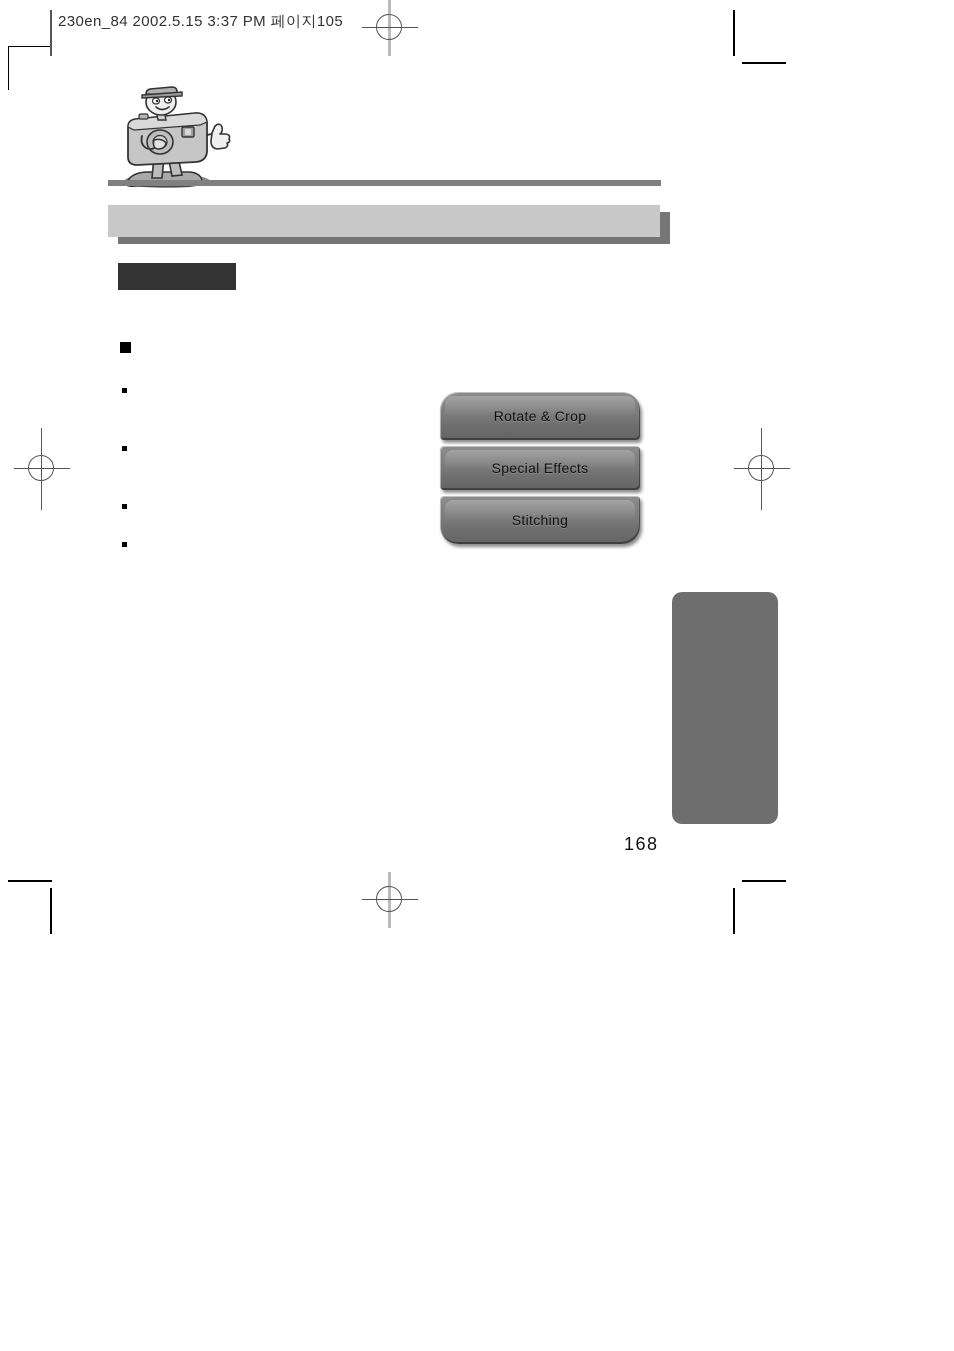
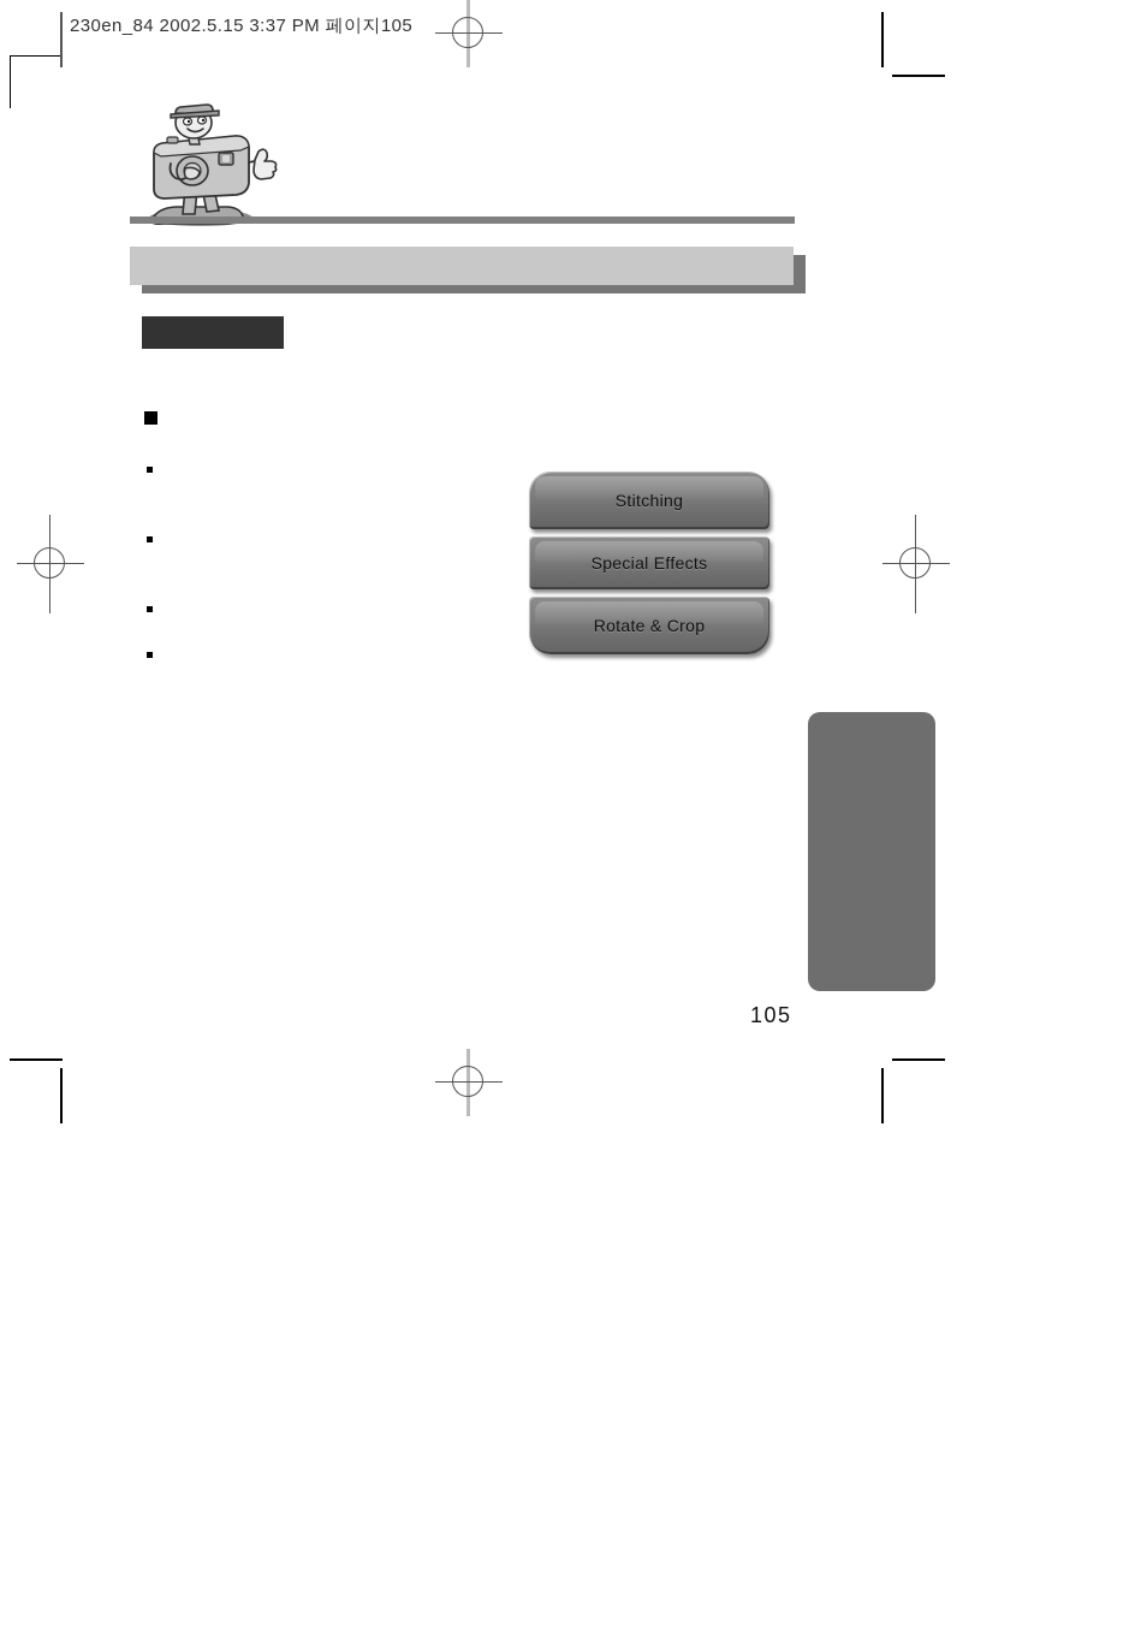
  230en_84 2002.5.15 3:37 PM 페이지105
- Rotate & Crop
+ Stitching
  Special Effects
- Stitching
+ Rotate & Crop
- 168
+ 105
